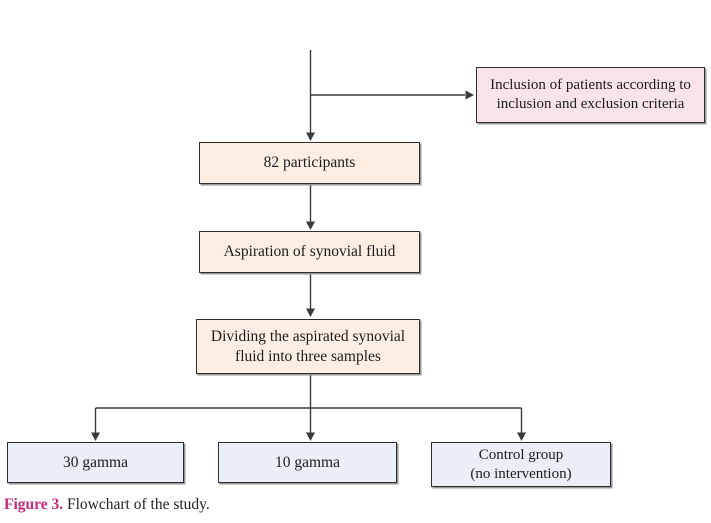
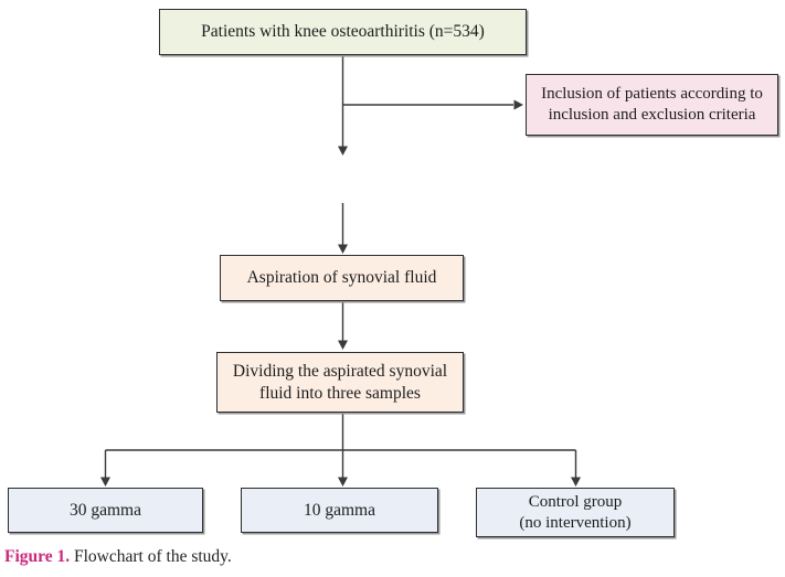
+ Patients with knee osteoarthiritis (n=534)
  Inclusion of patients according to
  inclusion and exclusion criteria
- 82 participants
  Aspiration of synovial fluid
  Dividing the aspirated synovial
  fluid into three samples
  30 gamma
  10 gamma
  Control group
  (no intervention)
- Figure 3. Flowchart of the study.
+ Figure 1. Flowchart of the study.
